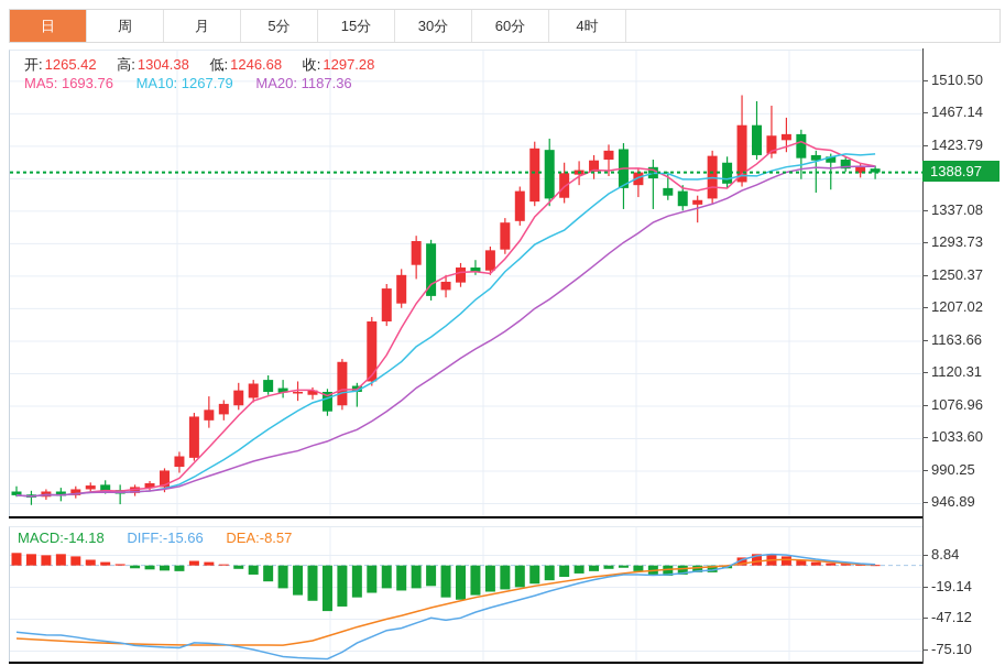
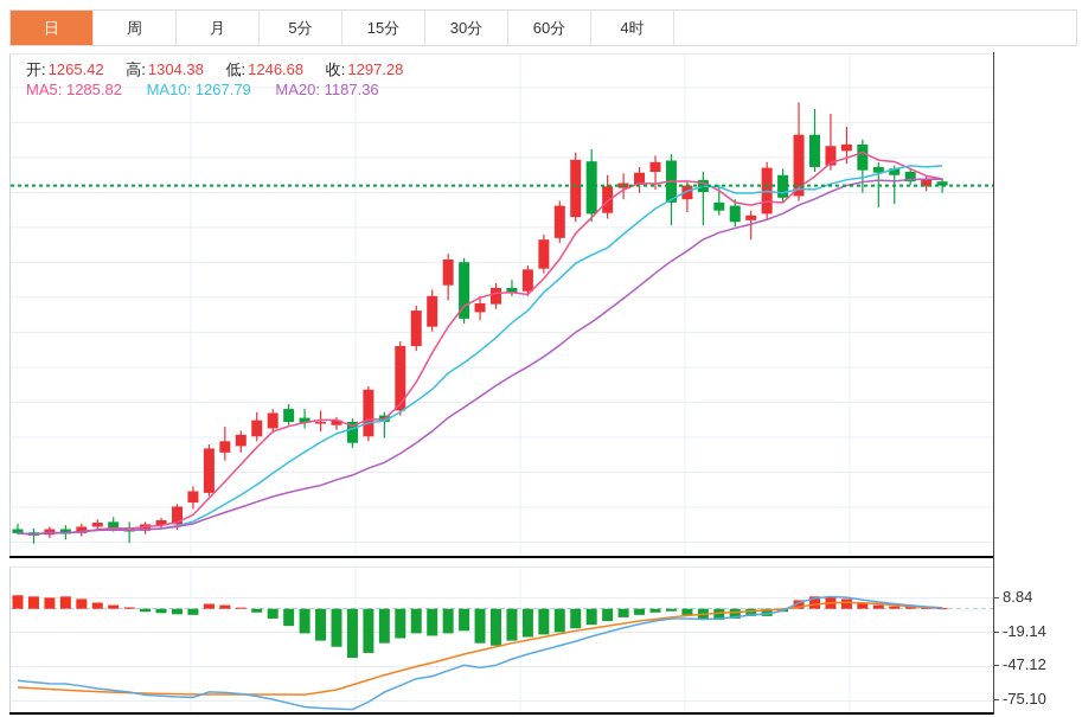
  日
  周
  月
  5分
  15分
  30分
  60分
  4时
  开: 1265.42 高: 1304.38 低: 1246.68 收: 1297.28
- MA5: 1693.76 MA10: 1267.79 MA20: 1187.36
+ MA5: 1285.82 MA10: 1267.79 MA20: 1187.36
- MACD:-14.18 DIFF:-15.66 DEA:-8.57
- 1510.50
- 1467.14
- 1423.79
- 1337.08
- 1293.73
- 1250.37
- 1207.02
- 1163.66
- 1120.31
- 1076.96
- 1033.60
- 990.25
- 946.89
- 1388.97
  8.84
  -19.14
  -47.12
  -75.10
